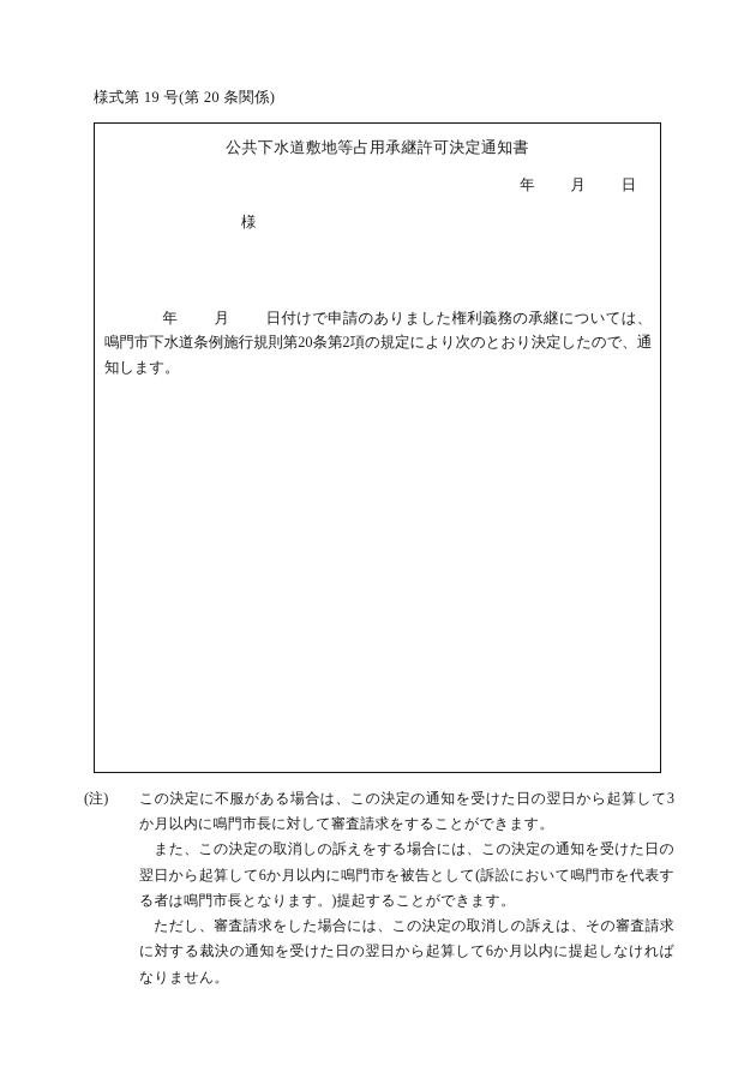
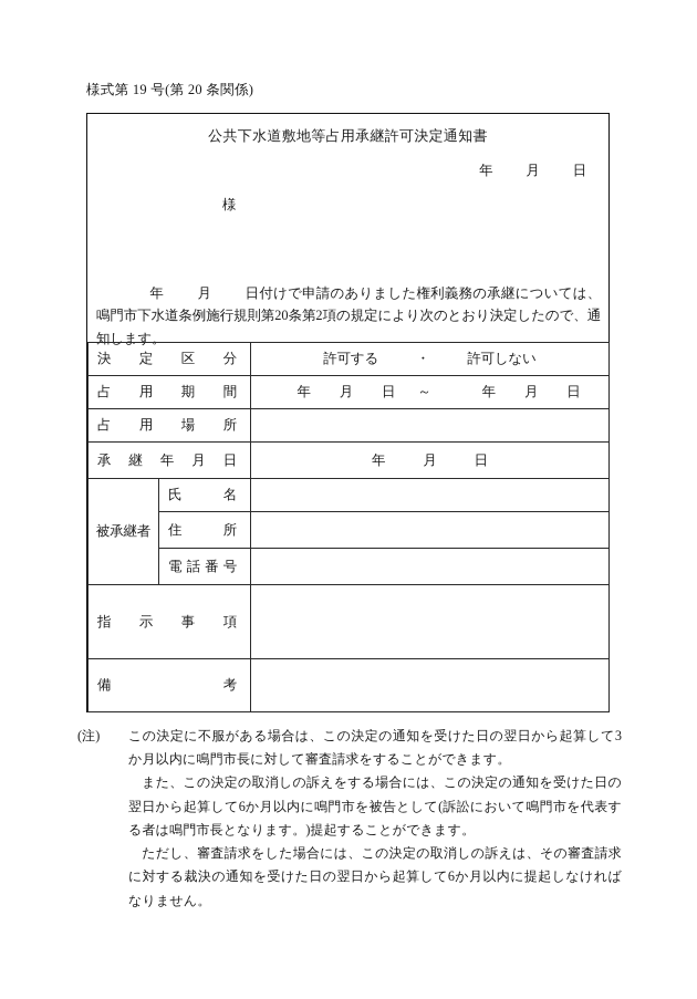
  様式第 19 号(第 20 条関係)
  公共下水道敷地等占用承継許可決定通知書
  年 月 日
  様
  年 月 日付けで申請のありました権利義務の承継については、鳴門市下水道条例施行規則第20条第2項の規定により次のとおり決定したので、通知します。
+ 決定区分	許可する ・ 許可しない
+ 占用期間	年 月 日 ～ 年 月 日
+ 占用場所
+ 承継年月日	年 月 日
+ 被承継者	氏名
+ 住所
+ 電話番号
+ 指示事項
+ 備考
  (注)
  この決定に不服がある場合は、この決定の通知を受けた日の翌日から起算して3か月以内に鳴門市長に対して審査請求をすることができます。
  また、この決定の取消しの訴えをする場合には、この決定の通知を受けた日の翌日から起算して6か月以内に鳴門市を被告として(訴訟において鳴門市を代表する者は鳴門市長となります。)提起することができます。
  ただし、審査請求をした場合には、この決定の取消しの訴えは、その審査請求に対する裁決の通知を受けた日の翌日から起算して6か月以内に提起しなければなりません。
